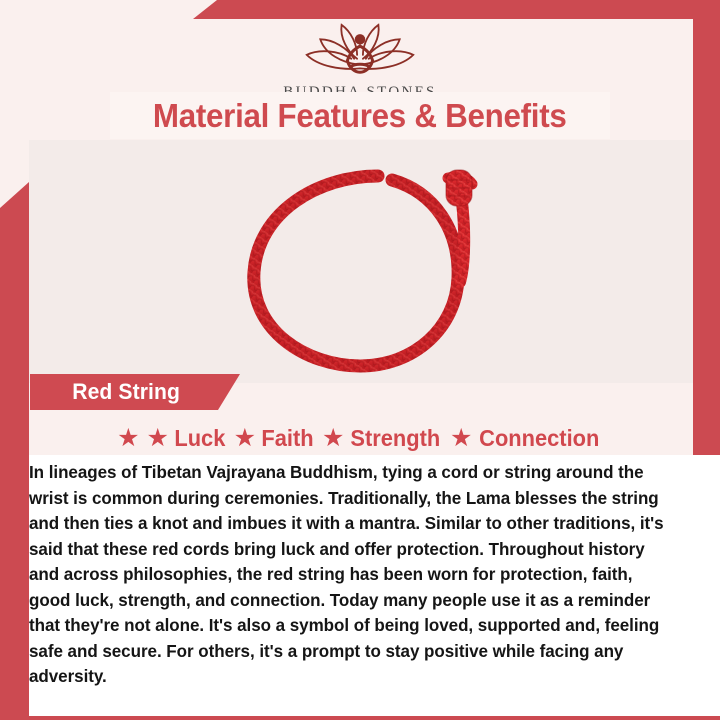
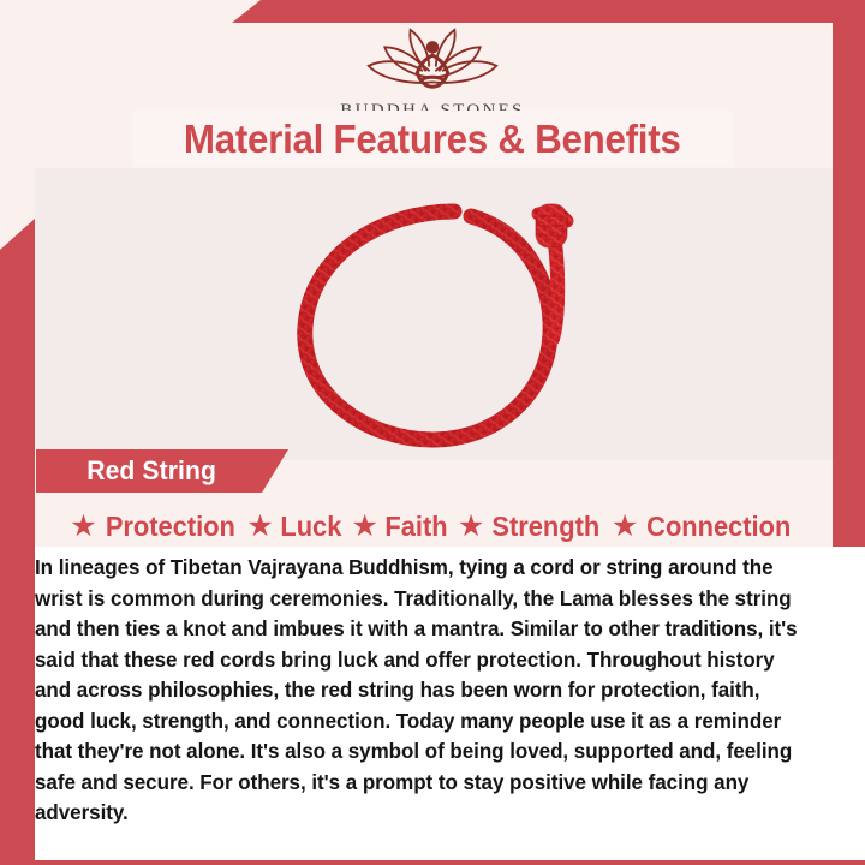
  Material Features & Benefits
  Red String
  ★
+ Protection
  ★
  Luck
  ★
  Faith
  ★
  Strength
  ★
  Connection
  In lineages of Tibetan Vajrayana Buddhism, tying a cord or string around the wrist is common during ceremonies. Traditionally, the Lama blesses the string and then ties a knot and imbues it with a mantra. Similar to other traditions, it's said that these red cords bring luck and offer protection. Throughout history and across philosophies, the red string has been worn for protection, faith, good luck, strength, and connection. Today many people use it as a reminder that they're not alone. It's also a symbol of being loved, supported and, feeling safe and secure. For others, it's a prompt to stay positive while facing any adversity.
